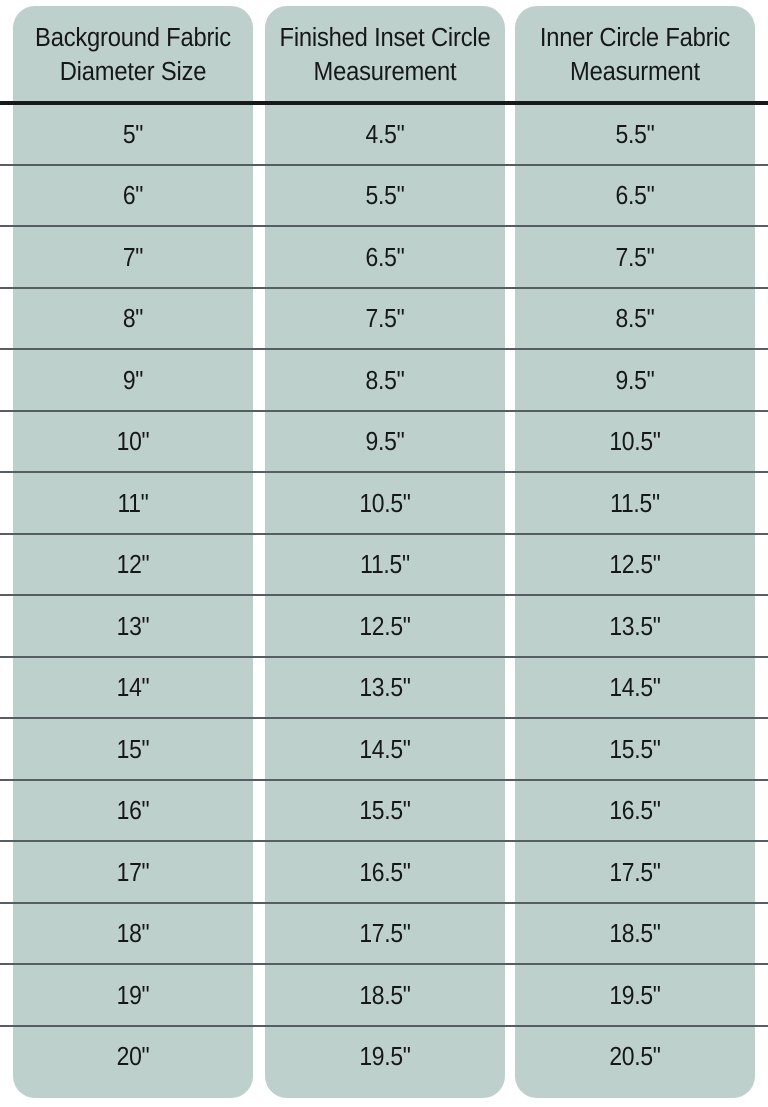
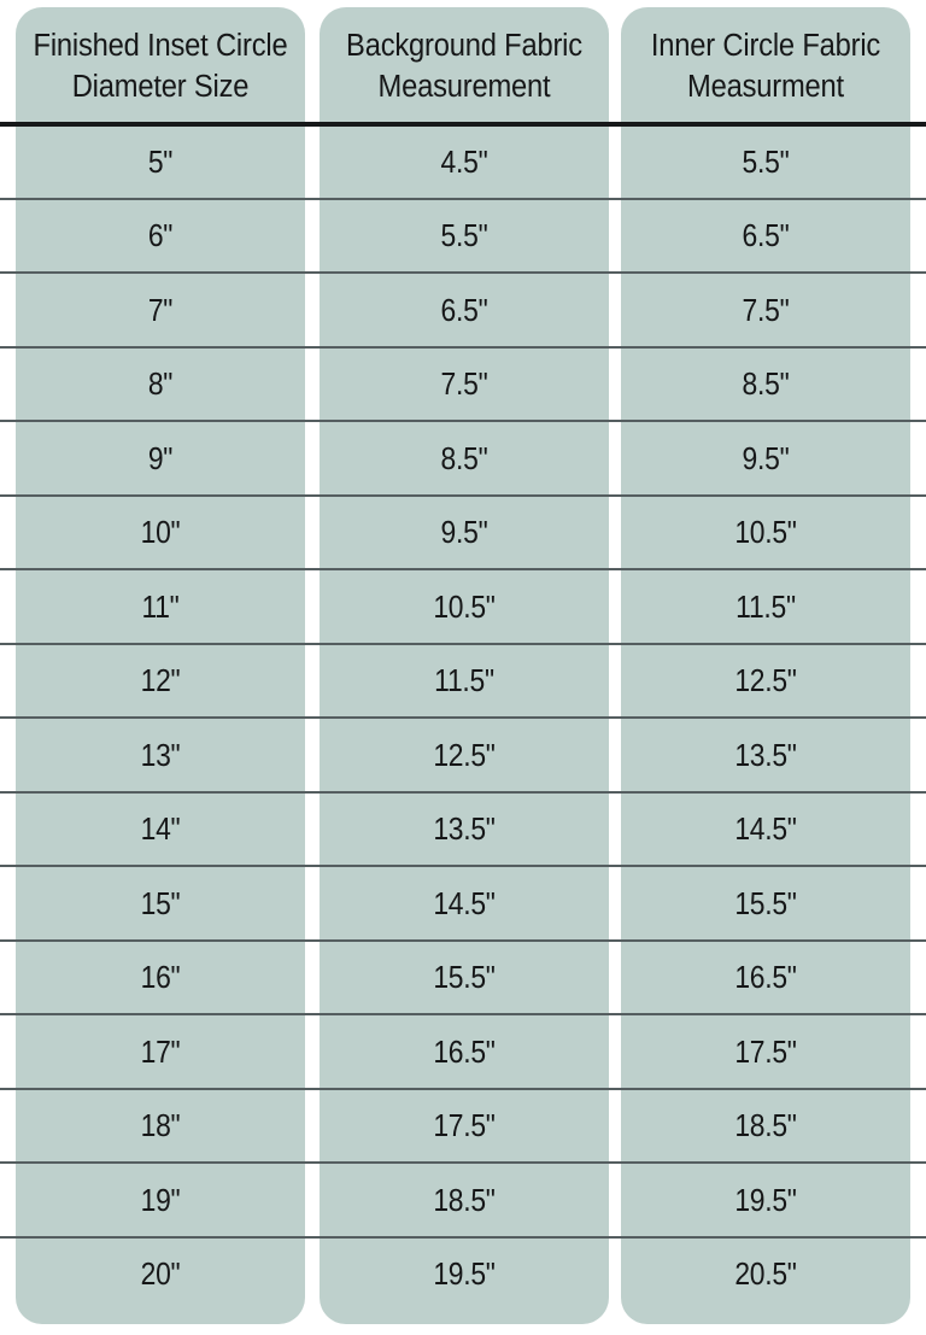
- Background Fabric
+ Finished Inset Circle
  Diameter Size
- Finished Inset Circle
+ Background Fabric
  Measurement
  Inner Circle Fabric
  Measurment
  5"
  4.5"
  5.5"
  6"
  5.5"
  6.5"
  7"
  6.5"
  7.5"
  8"
  7.5"
  8.5"
  9"
  8.5"
  9.5"
  10"
  9.5"
  10.5"
  11"
  10.5"
  11.5"
  12"
  11.5"
  12.5"
  13"
  12.5"
  13.5"
  14"
  13.5"
  14.5"
  15"
  14.5"
  15.5"
  16"
  15.5"
  16.5"
  17"
  16.5"
  17.5"
  18"
  17.5"
  18.5"
  19"
  18.5"
  19.5"
  20"
  19.5"
  20.5"
